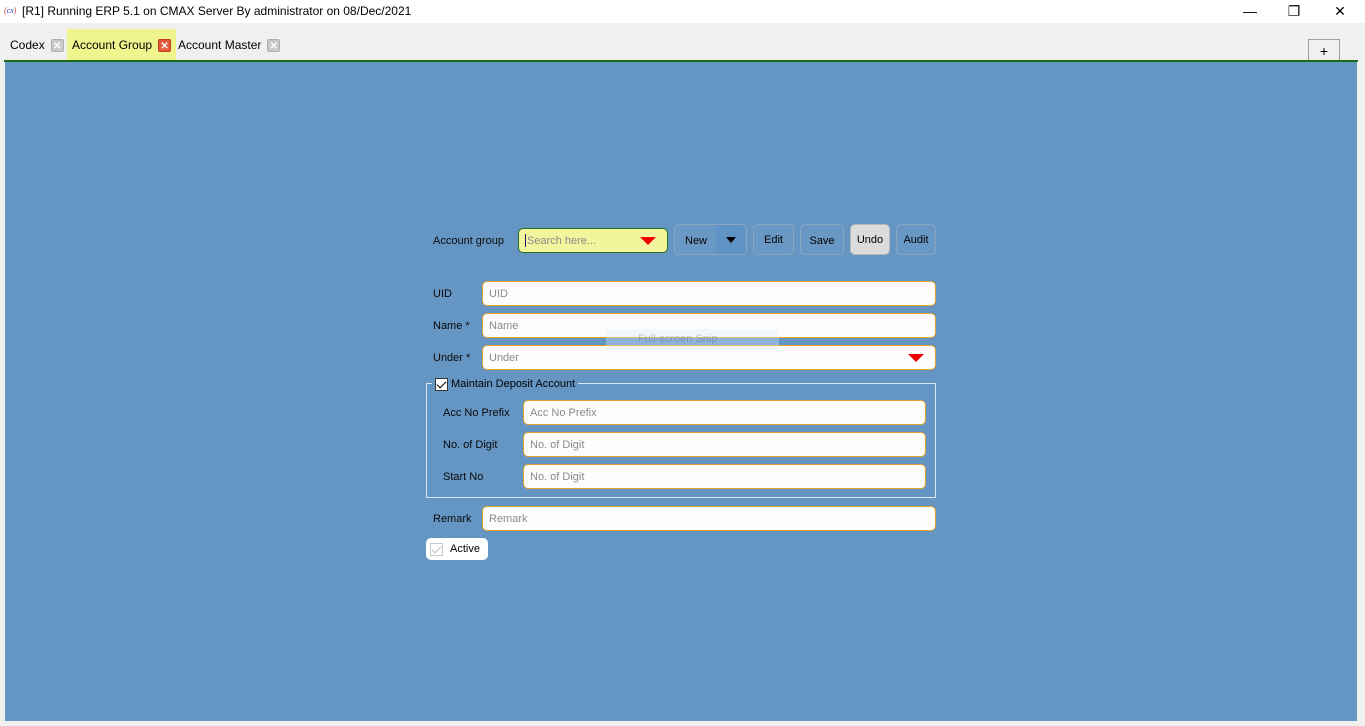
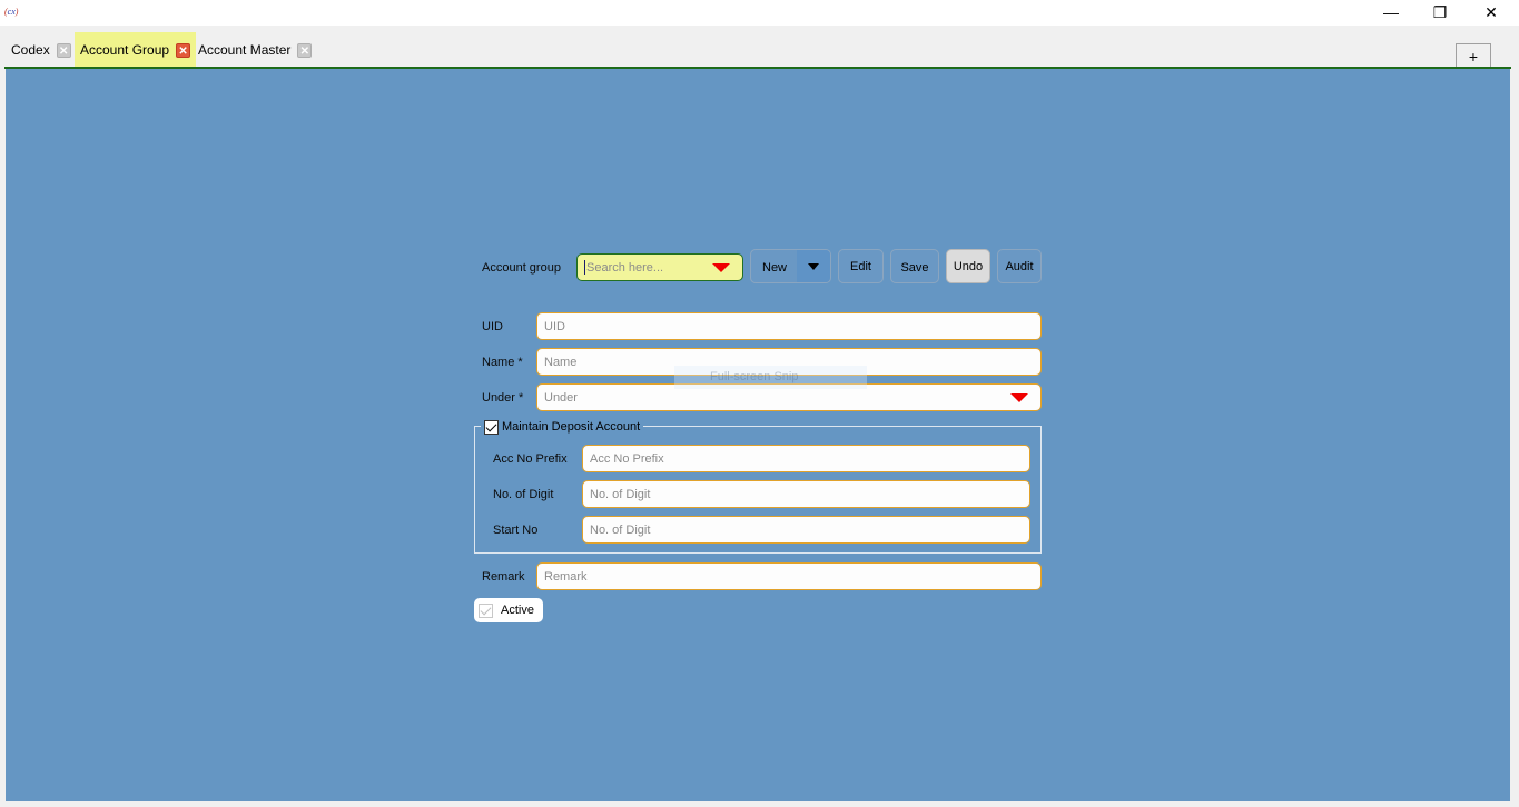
  cx
- [R1] Running ERP 5.1 on CMAX Server By administrator on 08/Dec/2021
  —
  ❐
  ✕
  Codex
  ✕
  Account Group
  ✕
  Account Master
  ✕
  +
  Account group
  Search here...
  New
  Edit
  Save
  Undo
  Audit
  UID
  UID
  Name *
  Name
  Under *
  Under
  Full-screen Snip
  Maintain Deposit Account
  Acc No Prefix
  Acc No Prefix
  No. of Digit
  No. of Digit
  Start No
  No. of Digit
  Remark
  Remark
  Active
